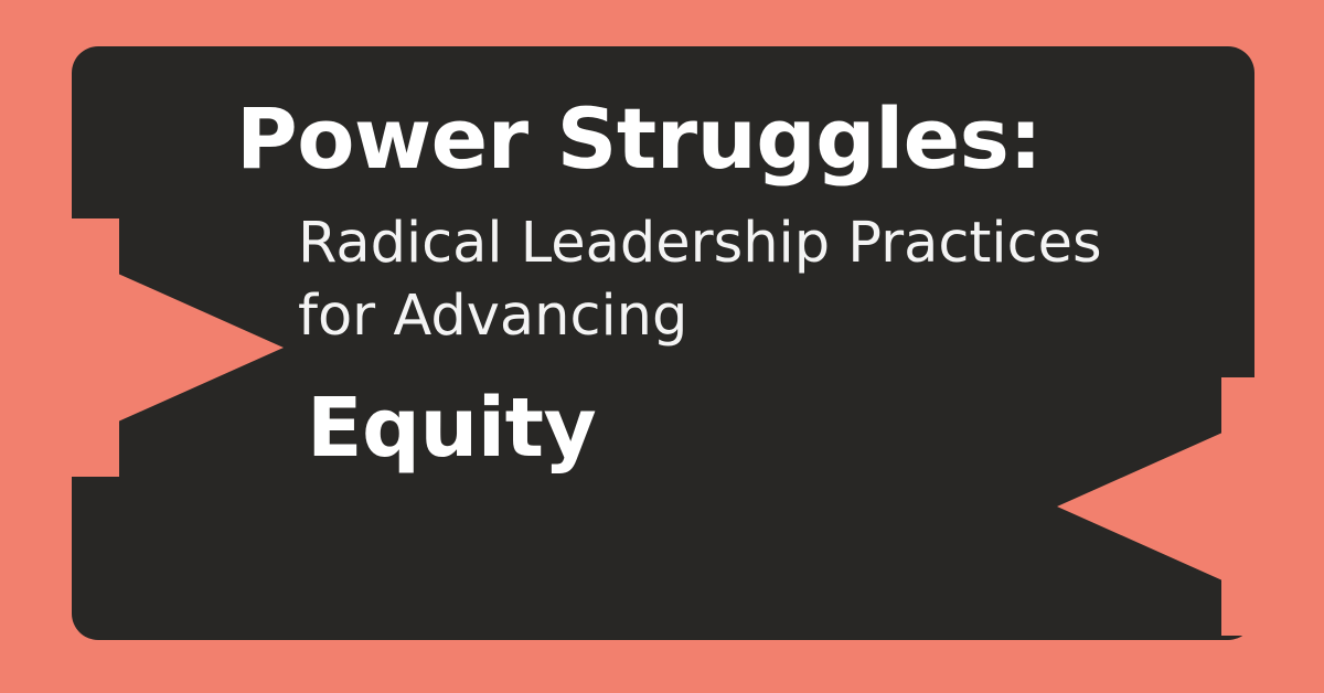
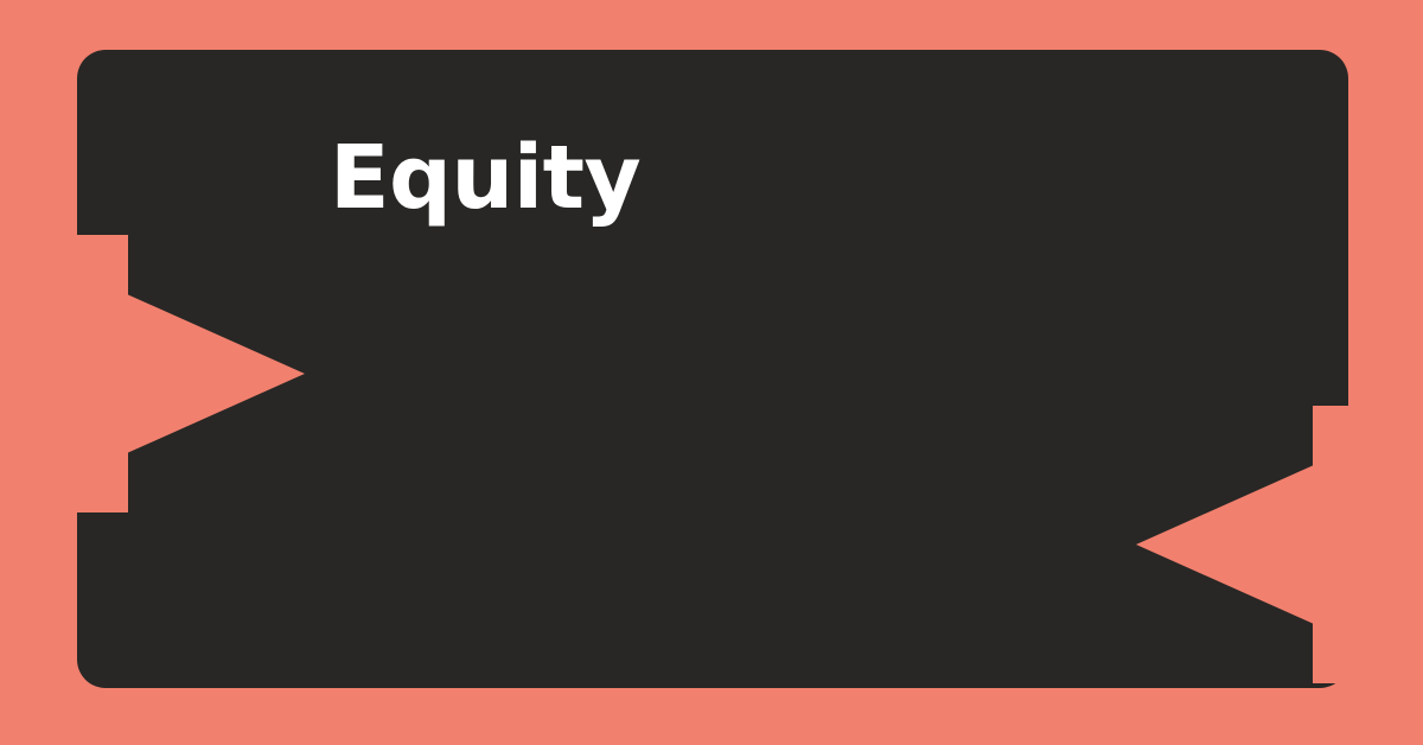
- Power Struggles:
- Radical Leadership Practices
- for Advancing
  Equity
